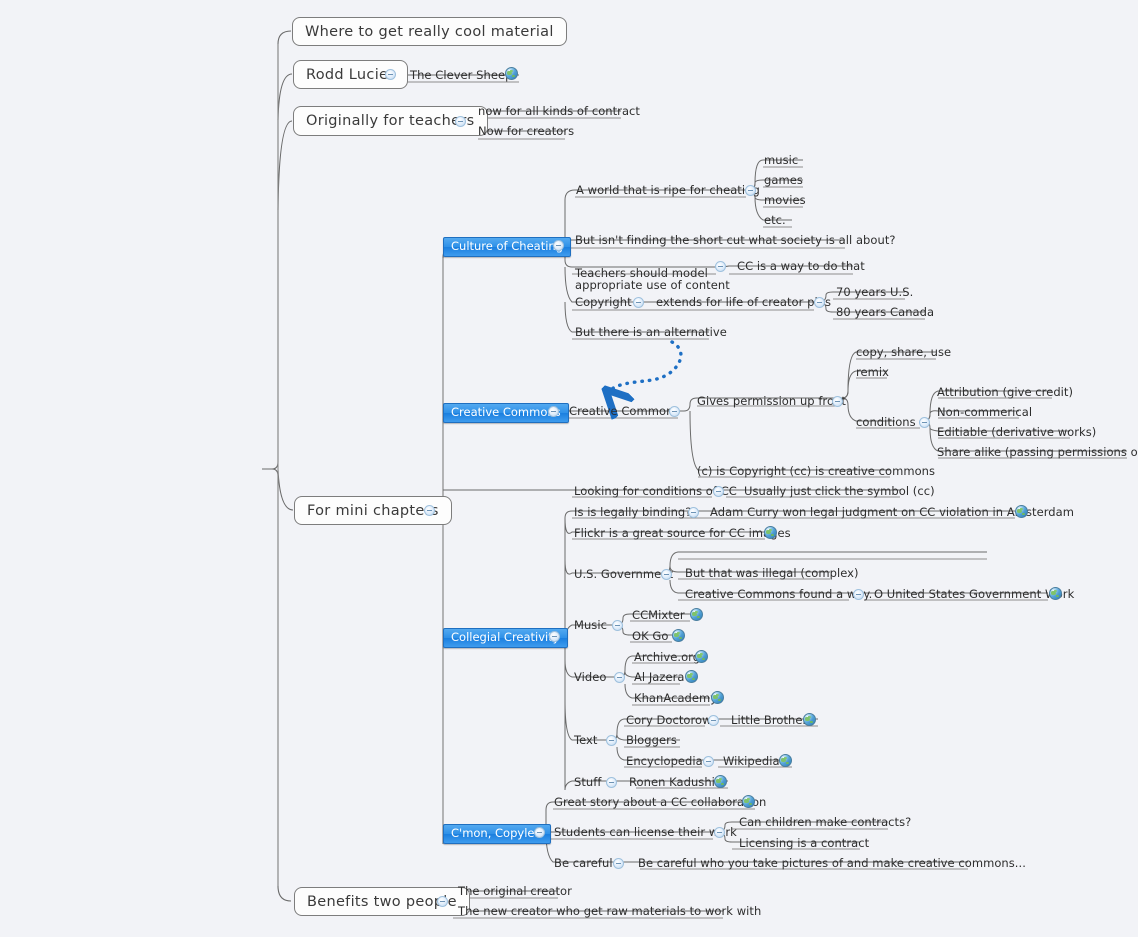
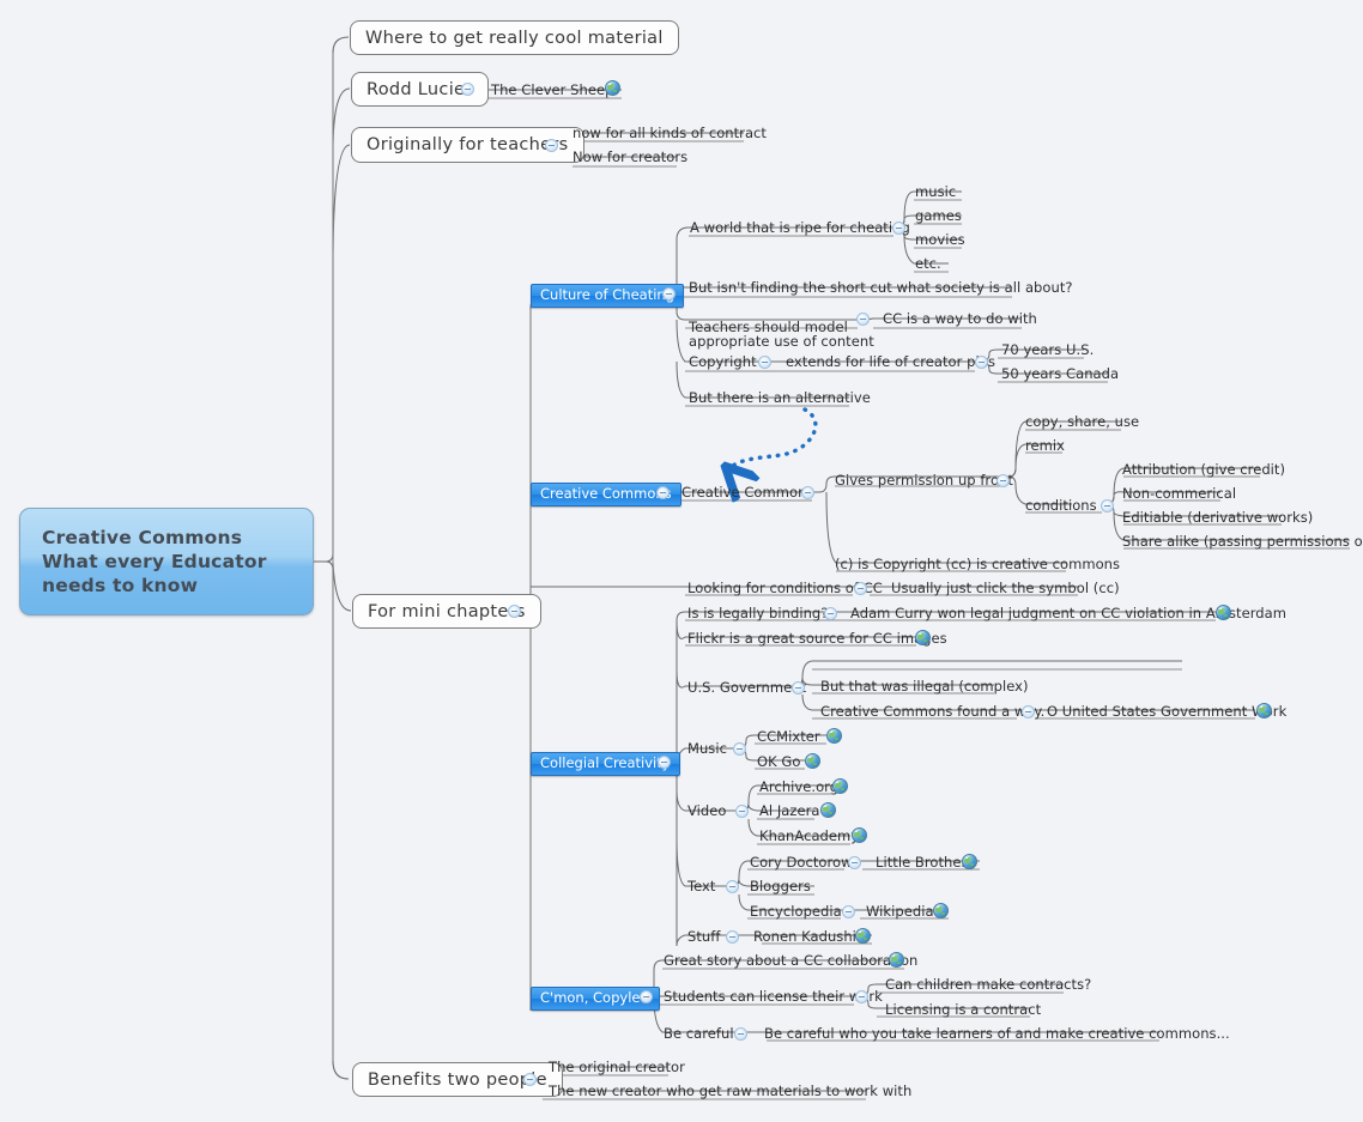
+ Creative Commons
+ What every Educator
+ needs to know
  Where to get really cool material
  Rodd Lucie
  The Clever Shee
  Originally for teachs
  now for all kinds of contract
  Now for creators
  For mini chapte
  Benefits two peoe
  The original creator
  The new creator who get raw materials to work with
  Culture of Cheati
  A world that is ripe for cheatig
  music
  games
  movies
  etc.
  But isn't finding the short cut what society is all about?
  Teachers should model
  appropriate use of content
- CC is a way to do that
+ CC is a way to do with
  Copyright
  extends for life of creator ps
  70 years U.S.
- 80 years Canada
+ 50 years Canada
  But there is an alternative
  Creative Commo
  Creative Commo
  Gives permission up frot
  copy, share, use
  remix
  conditions
  Attribution (give credit)
  Non-commerical
  Editiable (derivative works)
  Share alike (passing permissions o
  (c) is Copyright (cc) is creative commons
  Looking for conditions o CC
  Usually just click the symbol (cc)
  Collegial Creativi
  Is is legally binding
  Adam Curry won legal judgment on CC violation in Asterdam
  Flickr is a great source for CC imes
  U.S. Governme
  But that was illegal (complex)
  Creative Commons found a wy.
  O United States Governmentrk
  Music
  CCMixter
  OK Go
  Video
  Archive.or
  Al Jazera
  KhanAcadem
  Text
  Cory Doctorow
  Little Brothe
  Bloggers
  Encyclopedia
  Wikipedia
  Stuff
  Ronen Kadush
  C'mon, Copyle
  Great story about a CC collaboraon
  Students can license theirrk
  Can children make contracts?
  Licensing is a contract
  Be careful
- Be careful who you take pictures of and make creative commons...
+ Be careful who you take learners of and make creative commons...
